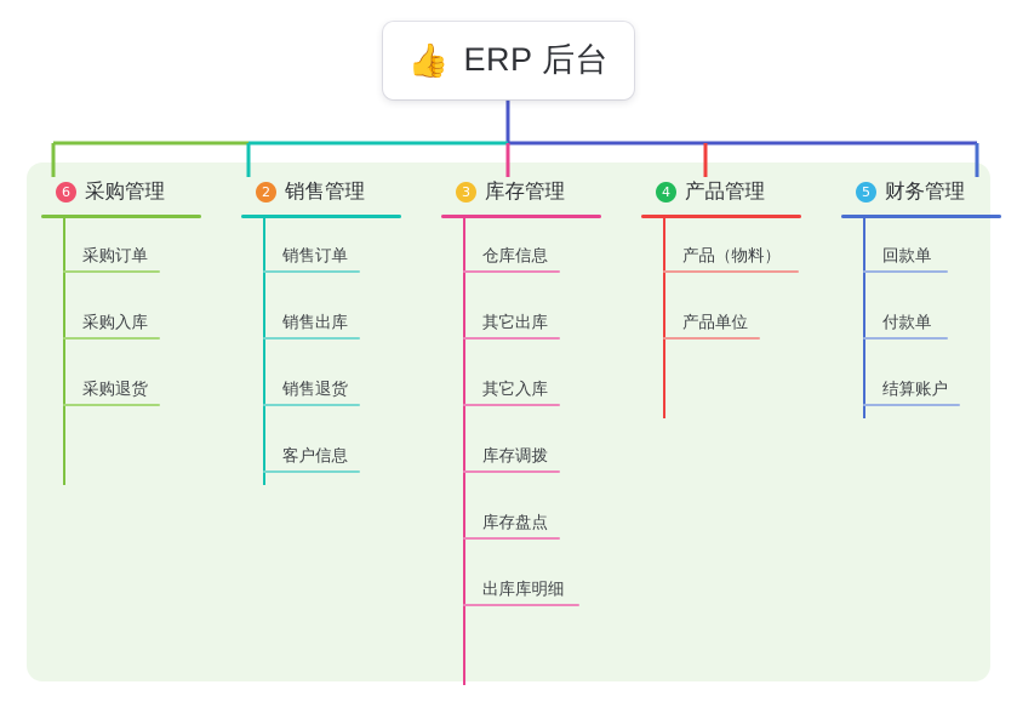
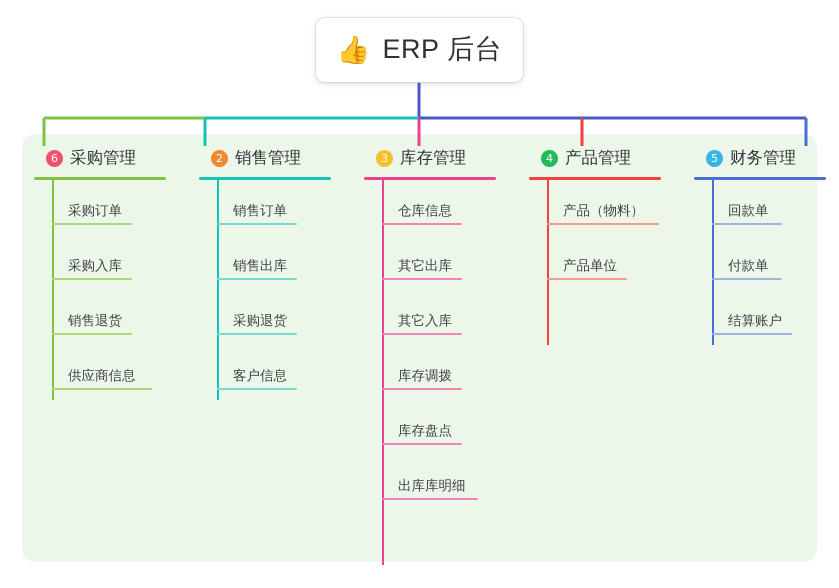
  👍
  ERP 后台
  6
  采购管理
  采购订单
  采购入库
- 采购退货
+ 销售退货
+ 供应商信息
  2
  销售管理
  销售订单
  销售出库
- 销售退货
+ 采购退货
  客户信息
  3
  库存管理
  仓库信息
  其它出库
  其它入库
  库存调拨
  库存盘点
  出库库明细
  4
  产品管理
  产品（物料）
  产品单位
  5
  财务管理
  回款单
  付款单
  结算账户
